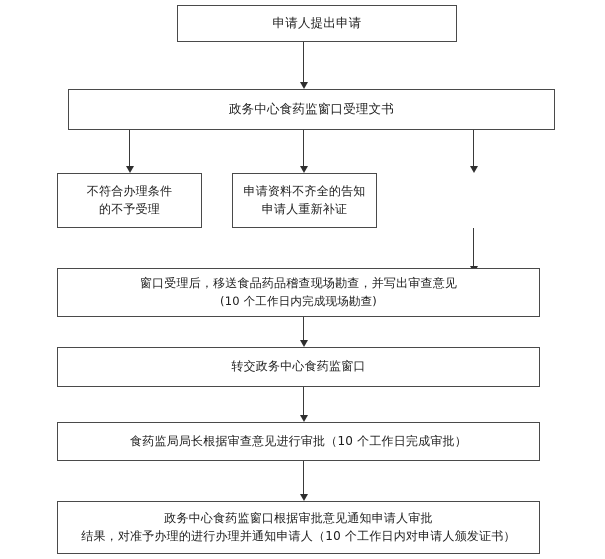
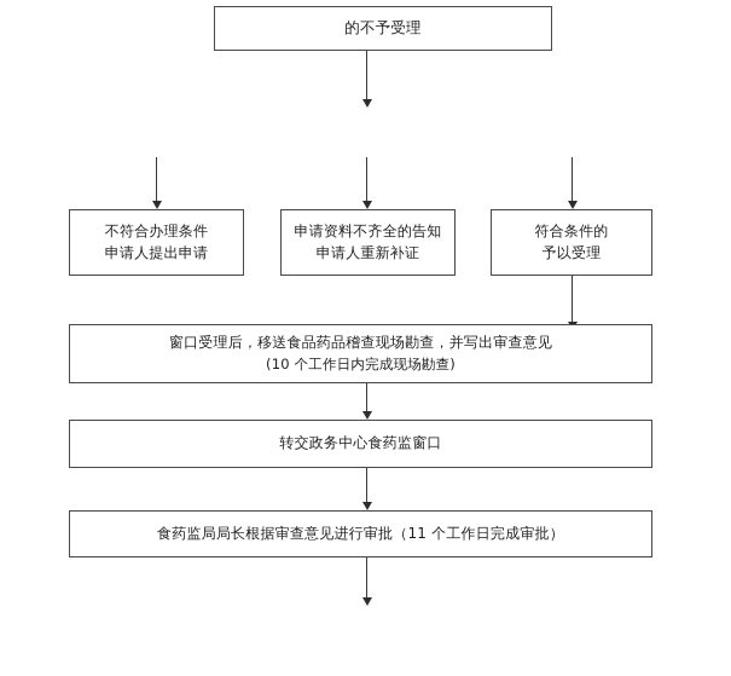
- 申请人提出申请
+ 的不予受理
- 政务中心食药监窗口受理文书
  不符合办理条件
- 的不予受理
+ 申请人提出申请
  申请资料不齐全的告知
  申请人重新补证
+ 符合条件的
+ 予以受理
  窗口受理后，移送食品药品稽查现场勘查，并写出审查意见
  (10 个工作日内完成现场勘查)
  转交政务中心食药监窗口
- 食药监局局长根据审查意见进行审批（10 个工作日完成审批）
+ 食药监局局长根据审查意见进行审批（11 个工作日完成审批）
- 政务中心食药监窗口根据审批意见通知申请人审批
- 结果，对准予办理的进行办理并通知申请人（10 个工作日内对申请人颁发证书）
